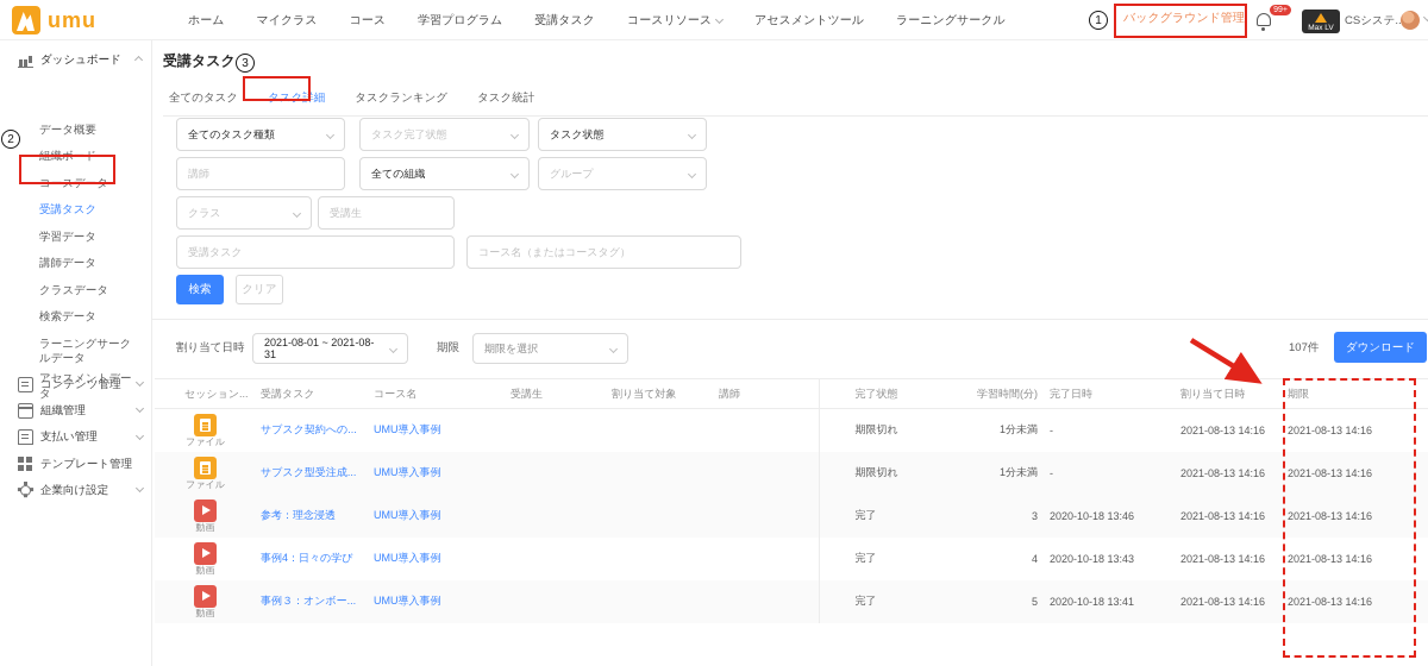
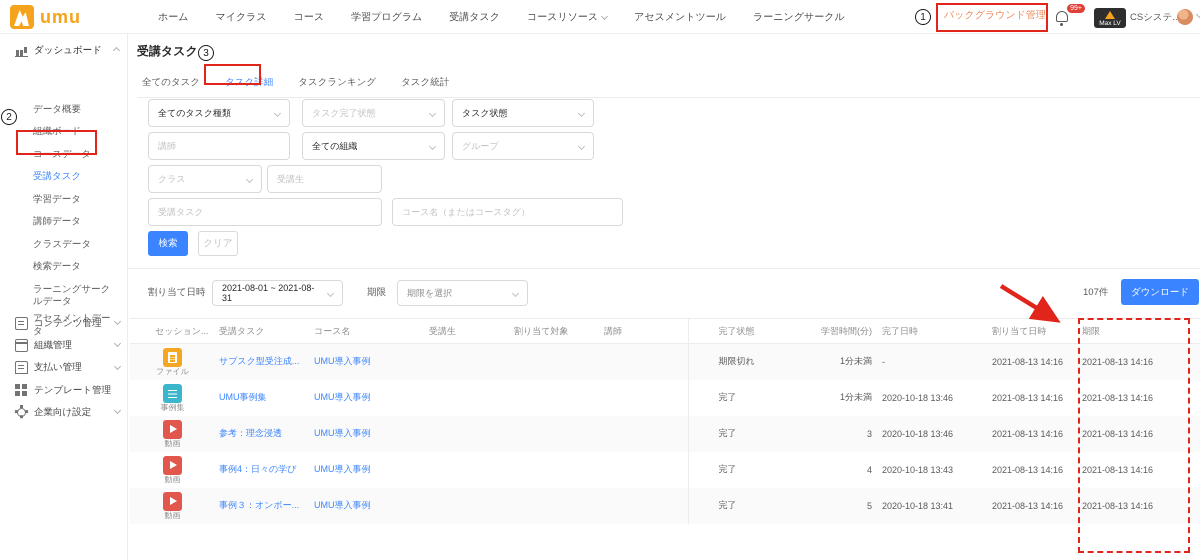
  umu
  ホーム
  マイクラス
  コース
  学習プログラム
  受講タスク
  コースリソース
  アセスメントツール
  ラーニングサークル
  バックグラウンド管理
  CSシステ.
  ダッシュボード
  データ概要
  組織ボード
  コースデータ
  受講タスク
  学習データ
  講師データ
  クラスデータ
  検索データ
  ラーニングサークルデータ
  アセスメントデータ
  コンテンツ管理
  組織管理
  支払い管理
  テンプレート管理
  企業向け設定
  受講タスク
  全てのタスク
  タスク詳細
  タスクランキング
  タスク統計
  全てのタスク種類
  タスク完了状態
  タスク状態
  講師
  全ての組織
  グループ
  クラス
  受講生
  受講タスク
  コース名（またはコースタグ）
  検索
  クリア
  割り当て日時
  2021-08-01 ~ 2021-08-31
  期限
  期限を選択
  107件
  ダウンロード
  セッション...	受講タスク	コース名	受講生	割り当て対象	講師	完了状態	学習時間(分)	完了日時	割り当て日時	期限
- ファイル	サブスク契約への...	UMU導入事例				期限切れ	1分未満	-	2021-08-13 14:16	2021-08-13 14:16
  ファイル	サブスク型受注成...	UMU導入事例				期限切れ	1分未満	-	2021-08-13 14:16	2021-08-13 14:16
+ 事例集	UMU事例集	UMU導入事例				完了	1分未満	2020-10-18 13:46	2021-08-13 14:16	2021-08-13 14:16
  動画	参考：理念浸透	UMU導入事例				完了	3	2020-10-18 13:46	2021-08-13 14:16	2021-08-13 14:16
  動画	事例4：日々の学び	UMU導入事例				完了	4	2020-10-18 13:43	2021-08-13 14:16	2021-08-13 14:16
  動画	事例３：オンボー...	UMU導入事例				完了	5	2020-10-18 13:41	2021-08-13 14:16	2021-08-13 14:16
  1
  2
  3
